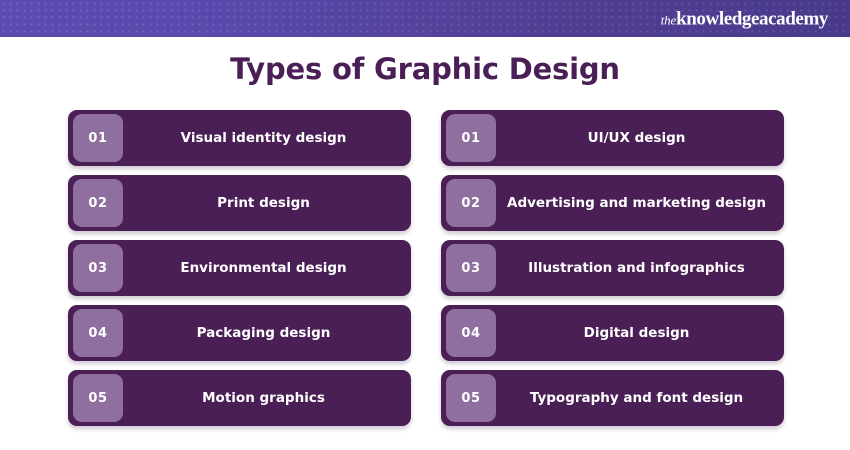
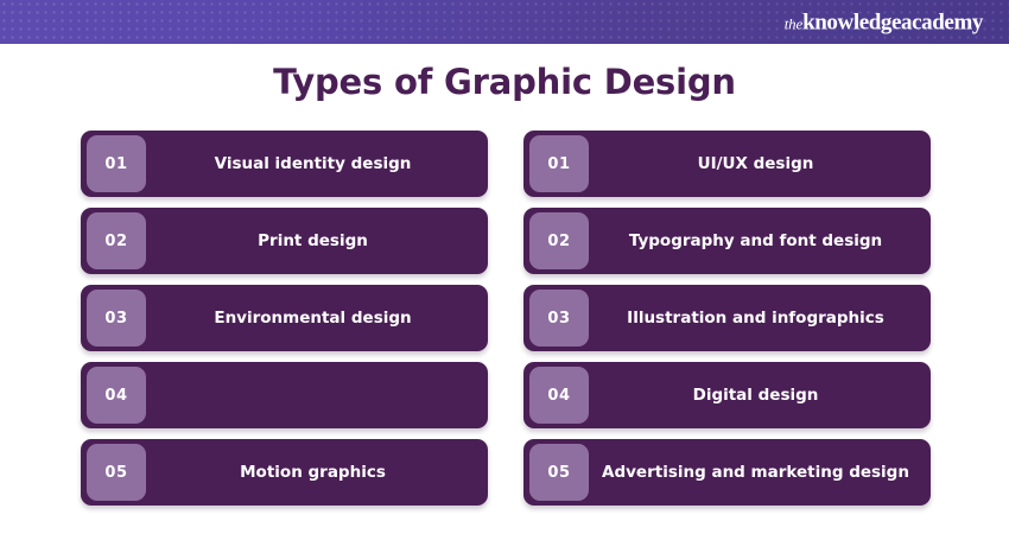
  theknowledgeacademy
  Types of Graphic Design
  01
  Visual identity design
  02
  Print design
  03
  Environmental design
  04
- Packaging design
  05
  Motion graphics
  01
  UI/UX design
  02
- Advertising and marketing design
+ Typography and font design
  03
  Illustration and infographics
  04
  Digital design
  05
- Typography and font design
+ Advertising and marketing design
